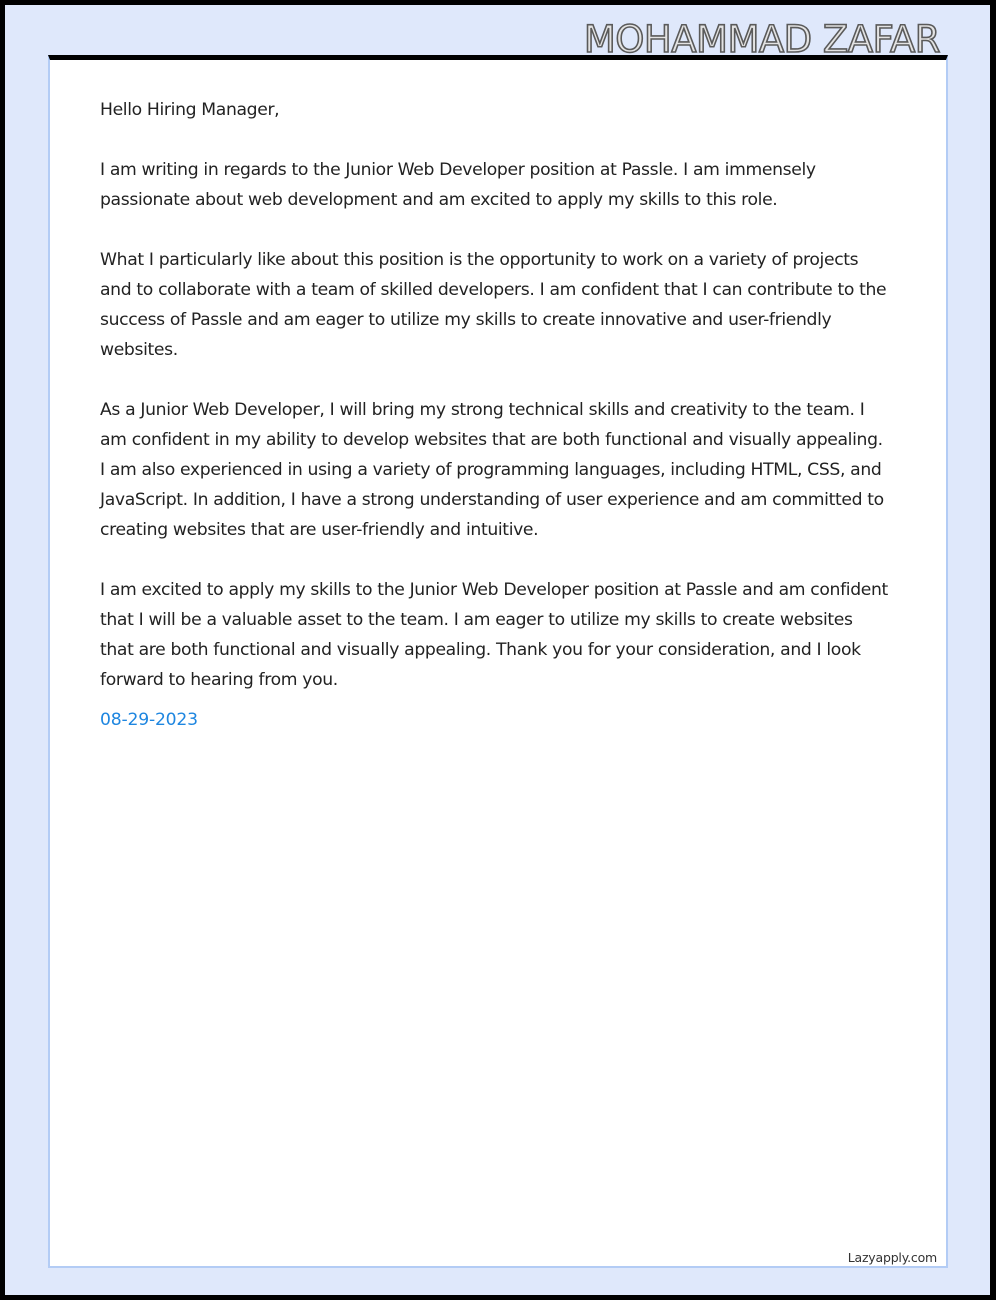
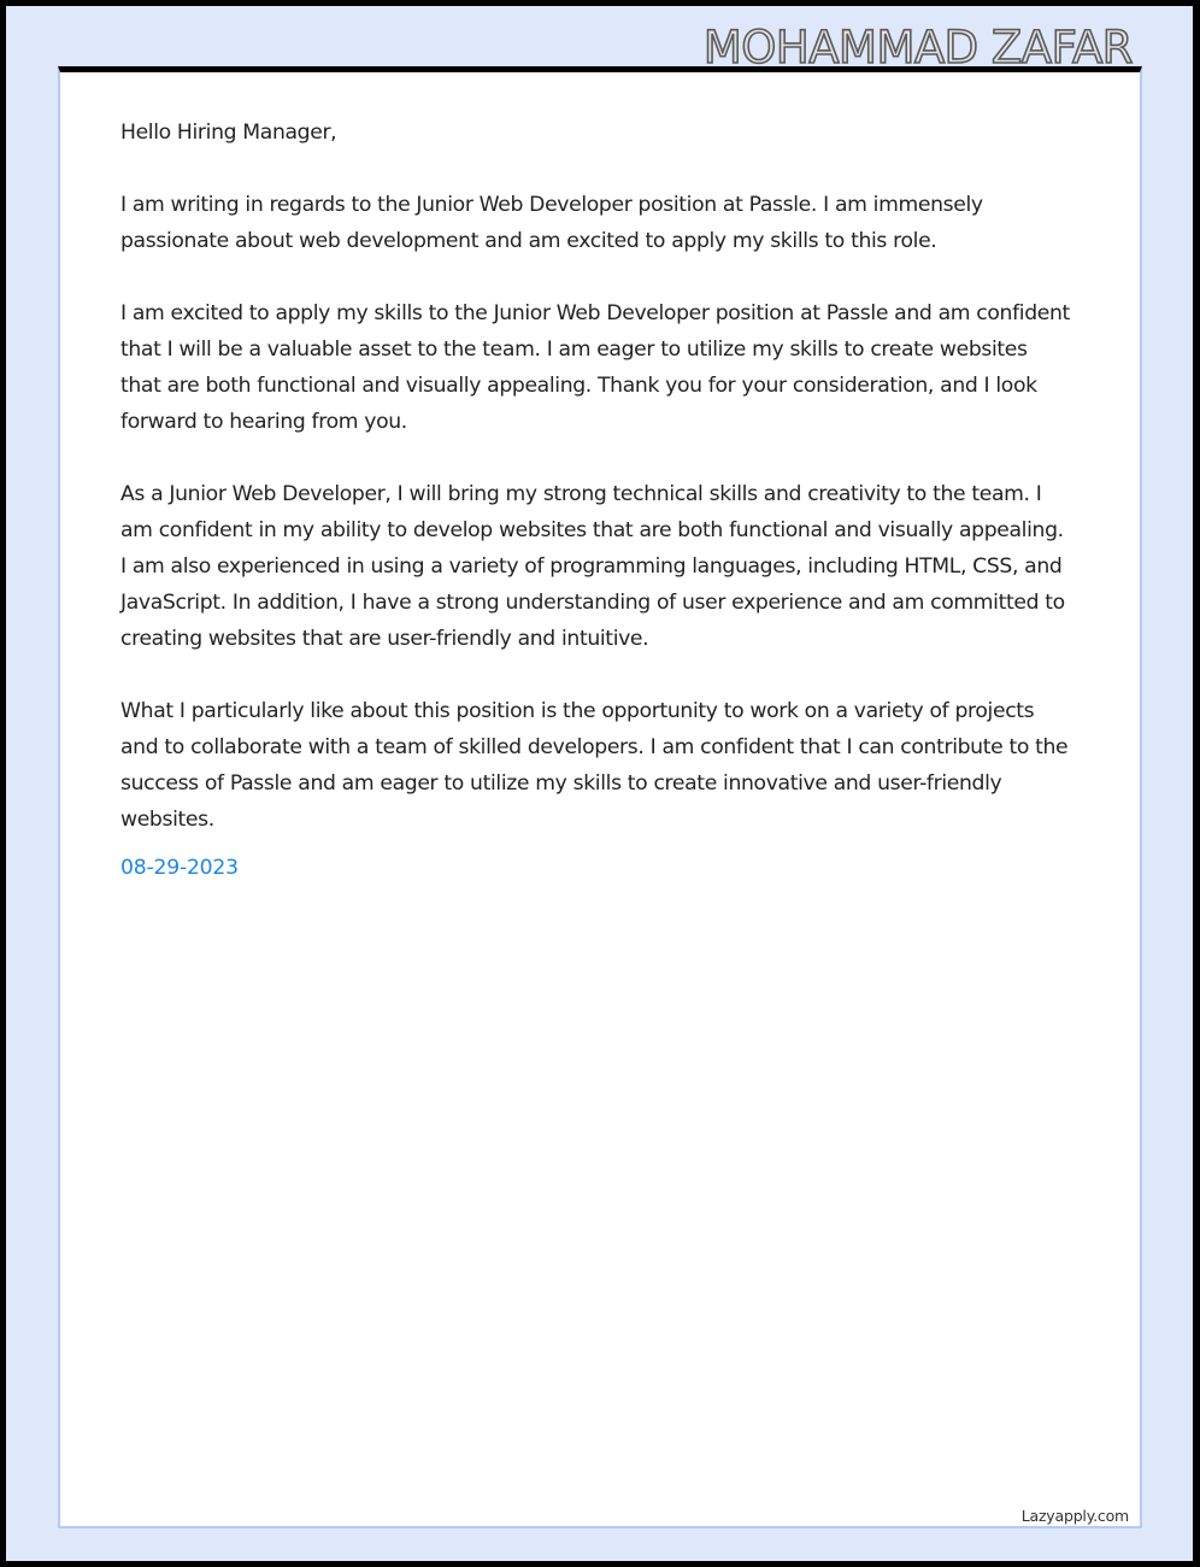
  MOHAMMAD ZAFAR
  Hello Hiring Manager,
  I am writing in regards to the Junior Web Developer position at Passle. I am immensely passionate about web development and am excited to apply my skills to this role.
- What I particularly like about this position is the opportunity to work on a variety of projects and to collaborate with a team of skilled developers. I am confident that I can contribute to the success of Passle and am eager to utilize my skills to create innovative and user-friendly websites.
+ I am excited to apply my skills to the Junior Web Developer position at Passle and am confident that I will be a valuable asset to the team. I am eager to utilize my skills to create websites that are both functional and visually appealing. Thank you for your consideration, and I look forward to hearing from you.
  As a Junior Web Developer, I will bring my strong technical skills and creativity to the team. I am confident in my ability to develop websites that are both functional and visually appealing. I am also experienced in using a variety of programming languages, including HTML, CSS, and JavaScript. In addition, I have a strong understanding of user experience and am committed to creating websites that are user-friendly and intuitive.
- I am excited to apply my skills to the Junior Web Developer position at Passle and am confident that I will be a valuable asset to the team. I am eager to utilize my skills to create websites that are both functional and visually appealing. Thank you for your consideration, and I look forward to hearing from you.
+ What I particularly like about this position is the opportunity to work on a variety of projects and to collaborate with a team of skilled developers. I am confident that I can contribute to the success of Passle and am eager to utilize my skills to create innovative and user-friendly websites.
  08-29-2023
  Lazyapply.com
